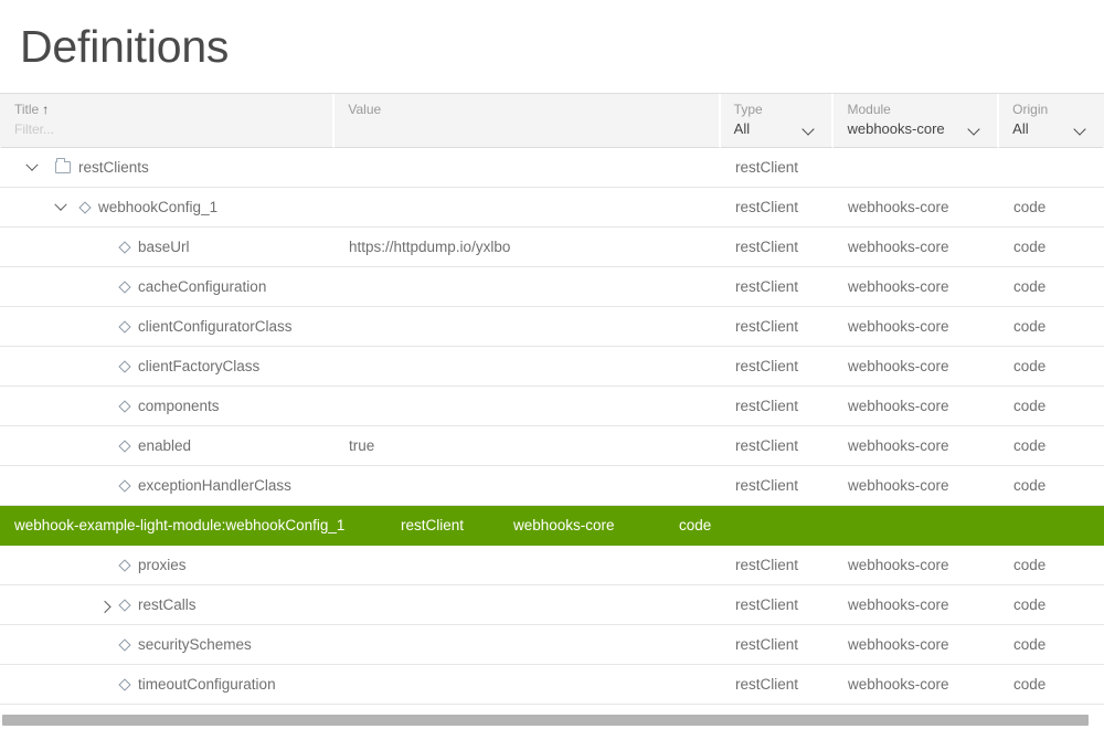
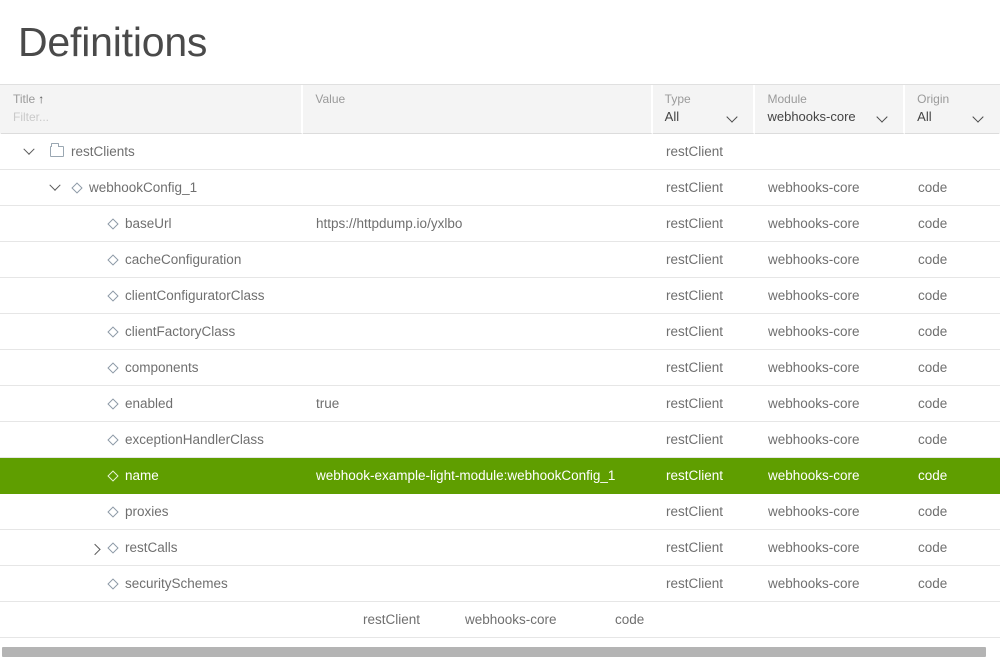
  Definitions
  Title ↑
  Filter...
  Value
  Type
  All
  Module
  webhooks-core
  Origin
  All
  restClients
  restClient
  webhookConfig_1
  restClient
  webhooks-core
  code
  baseUrl
  https://httpdump.io/yxlbo
  restClient
  webhooks-core
  code
  cacheConfiguration
  restClient
  webhooks-core
  code
  clientConfiguratorClass
  restClient
  webhooks-core
  code
  clientFactoryClass
  restClient
  webhooks-core
  code
  components
  restClient
  webhooks-core
  code
  enabled
  true
  restClient
  webhooks-core
  code
  exceptionHandlerClass
  restClient
  webhooks-core
  code
+ name
  webhook-example-light-module:webhookConfig_1
  restClient
  webhooks-core
  code
  proxies
  restClient
  webhooks-core
  code
  restCalls
  restClient
  webhooks-core
  code
  securitySchemes
  restClient
  webhooks-core
  code
- timeoutConfiguration
  restClient
  webhooks-core
  code
